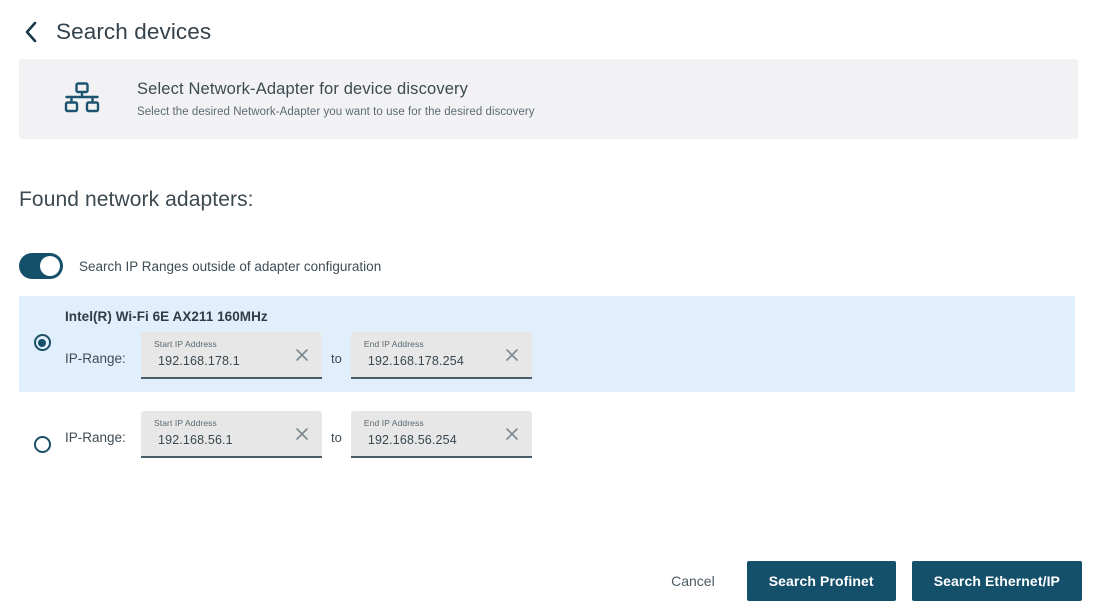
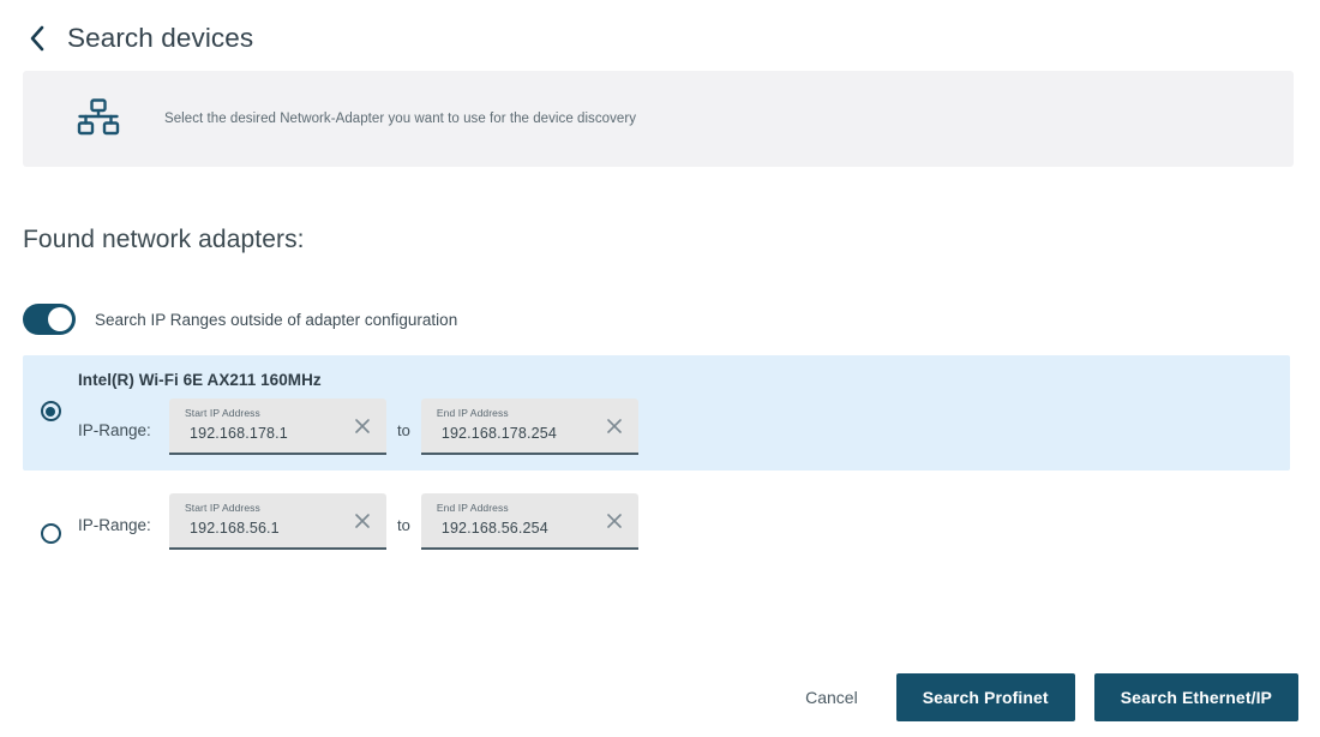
  Search devices
- Select Network-Adapter for device discovery
- Select the desired Network-Adapter you want to use for the desired discovery
+ Select the desired Network-Adapter you want to use for the device discovery
  Found network adapters:
  Search IP Ranges outside of adapter configuration
  Intel(R) Wi-Fi 6E AX211 160MHz
  IP-Range:
  Start IP Address
  192.168.178.1
  to
  End IP Address
  192.168.178.254
  IP-Range:
  Start IP Address
  192.168.56.1
  to
  End IP Address
  192.168.56.254
  Cancel
  Search Profinet
  Search Ethernet/IP
